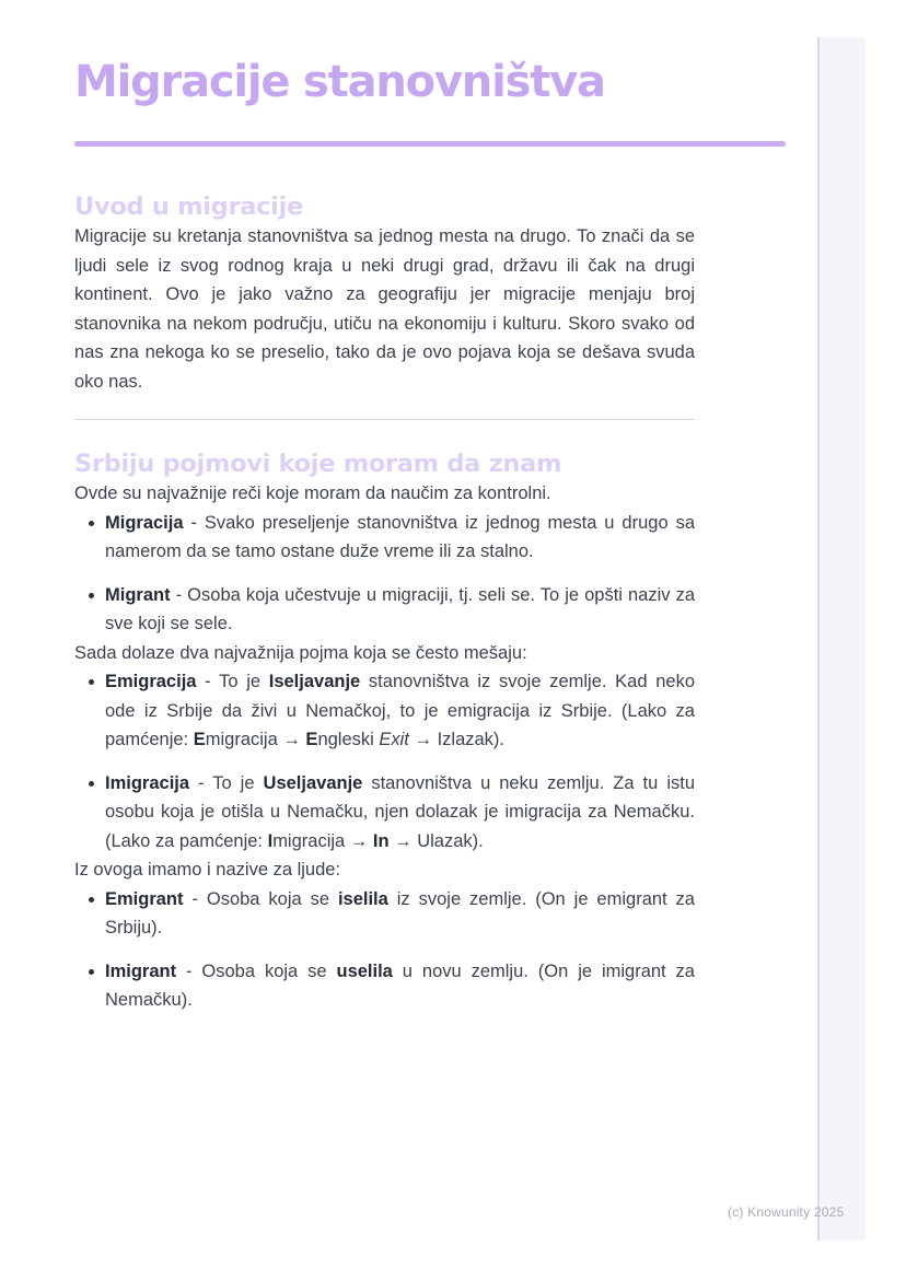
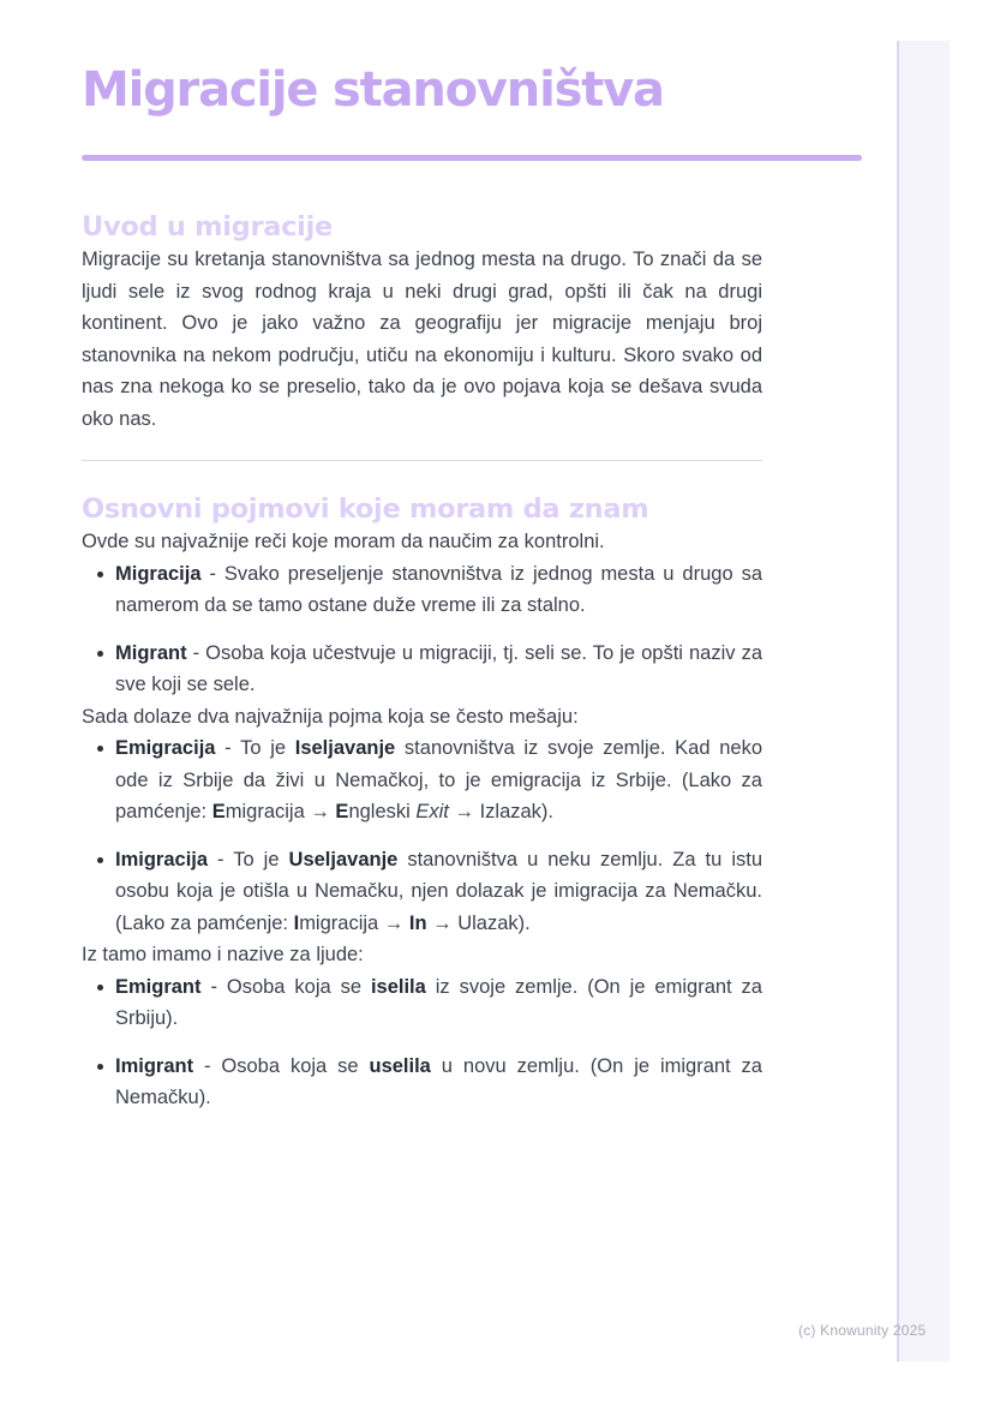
  Migracije stanovništva
  Uvod u migracije
- Migracije su kretanja stanovništva sa jednog mesta na drugo. To znači da se ljudi sele iz svog rodnog kraja u neki drugi grad, državu ili čak na drugi kontinent. Ovo je jako važno za geografiju jer migracije menjaju broj stanovnika na nekom području, utiču na ekonomiju i kulturu. Skoro svako od nas zna nekoga ko se preselio, tako da je ovo pojava koja se dešava svuda oko nas.
+ Migracije su kretanja stanovništva sa jednog mesta na drugo. To znači da se ljudi sele iz svog rodnog kraja u neki drugi grad, opšti ili čak na drugi kontinent. Ovo je jako važno za geografiju jer migracije menjaju broj stanovnika na nekom području, utiču na ekonomiju i kulturu. Skoro svako od nas zna nekoga ko se preselio, tako da je ovo pojava koja se dešava svuda oko nas.
- Srbiju pojmovi koje moram da znam
+ Osnovni pojmovi koje moram da znam
  Ovde su najvažnije reči koje moram da naučim za kontrolni.
  Migracija - Svako preseljenje stanovništva iz jednog mesta u drugo sa namerom da se tamo ostane duže vreme ili za stalno.
  Migrant - Osoba koja učestvuje u migraciji, tj. seli se. To je opšti naziv za sve koji se sele.
  Sada dolaze dva najvažnija pojma koja se često mešaju:
  Emigracija - To je Iseljavanje stanovništva iz svoje zemlje. Kad neko ode iz Srbije da živi u Nemačkoj, to je emigracija iz Srbije. (Lako za pamćenje: Emigracija → Engleski Exit → Izlazak).
  Imigracija - To je Useljavanje stanovništva u neku zemlju. Za tu istu osobu koja je otišla u Nemačku, njen dolazak je imigracija za Nemačku. (Lako za pamćenje: Imigracija → In → Ulazak).
- Iz ovoga imamo i nazive za ljude:
+ Iz tamo imamo i nazive za ljude:
  Emigrant - Osoba koja se iselila iz svoje zemlje. (On je emigrant za Srbiju).
  Imigrant - Osoba koja se uselila u novu zemlju. (On je imigrant za Nemačku).
  (c) Knowunity 2025
